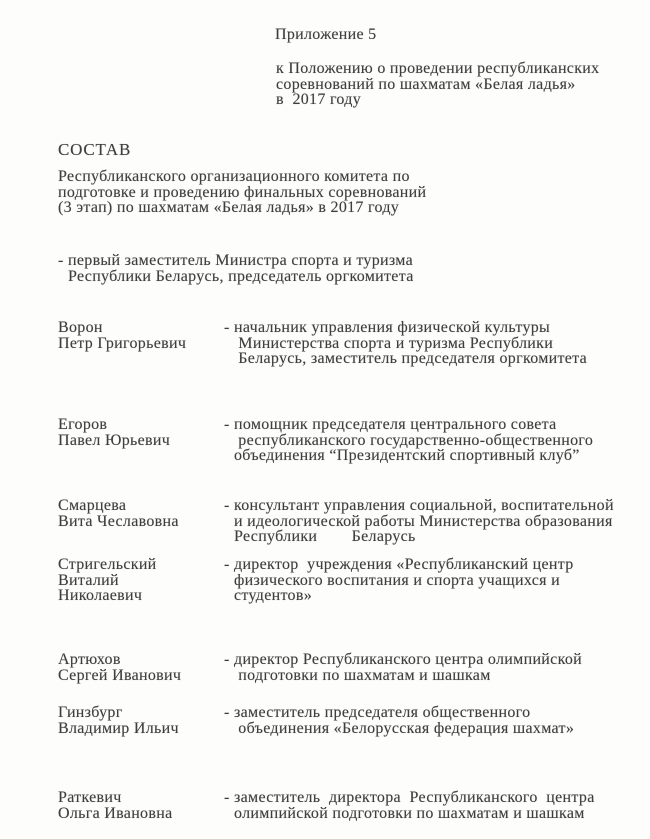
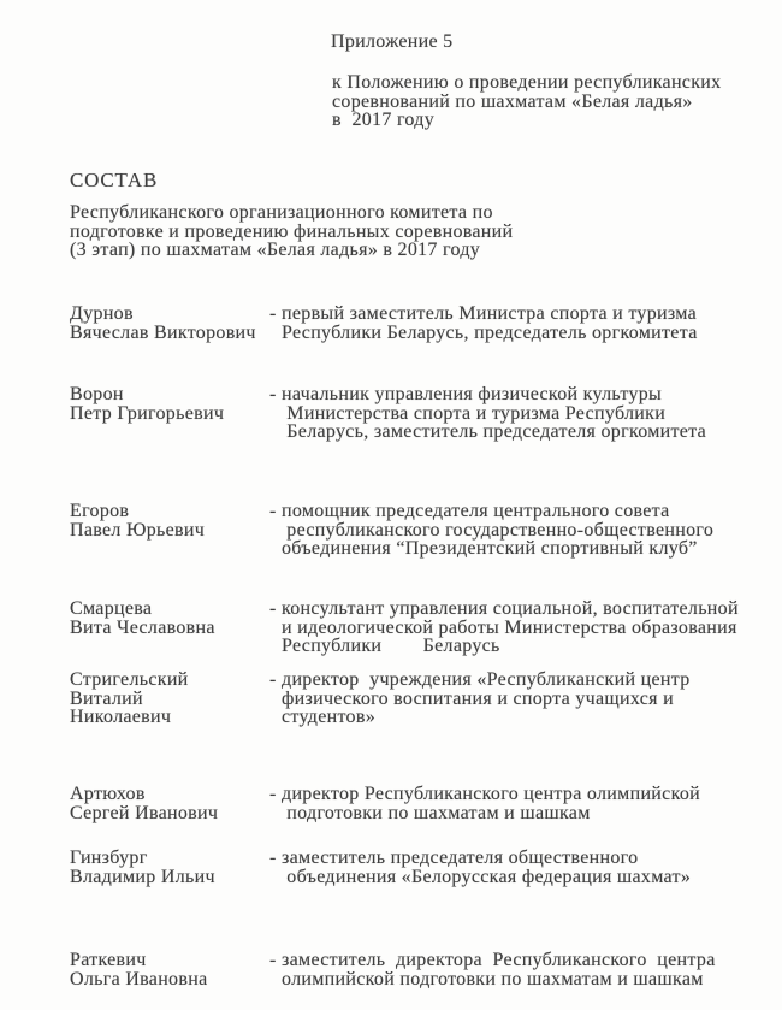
  Приложение 5
  к Положению о проведении республиканских
  соревнований по шахматам «Белая ладья»
  в 2017 году
  СОСТАВ
  Республиканского организационного комитета по
  подготовке и проведению финальных соревнований
  (3 этап) по шахматам «Белая ладья» в 2017 году
+ Дурнов
+ Вячеслав Викторович
  -
  первый заместитель Министра спорта и туризма
  Республики Беларусь, председатель оргкомитета
  Ворон
  Петр Григорьевич
  -
  начальник управления физической культуры
  Министерства спорта и туризма Республики
  Беларусь, заместитель председателя оргкомитета
  Егоров
  Павел Юрьевич
  -
  помощник председателя центрального совета
  республиканского государственно-общественного
  объединения “Президентский спортивный клуб”
  Смарцева
  Вита Чеславовна
  -
  консультант управления социальной, воспитательной
  и идеологической работы Министерства образования
  Республики Беларусь
  Стригельский
  Виталий
  Николаевич
  -
  директор учреждения «Республиканский центр
  физического воспитания и спорта учащихся и
  студентов»
  Артюхов
  Сергей Иванович
  -
  директор Республиканского центра олимпийской
  подготовки по шахматам и шашкам
  Гинзбург
  Владимир Ильич
  -
  заместитель председателя общественного
  объединения «Белорусская федерация шахмат»
  Раткевич
  Ольга Ивановна
  -
  заместитель директора Республиканского центра
  олимпийской подготовки по шахматам и шашкам
